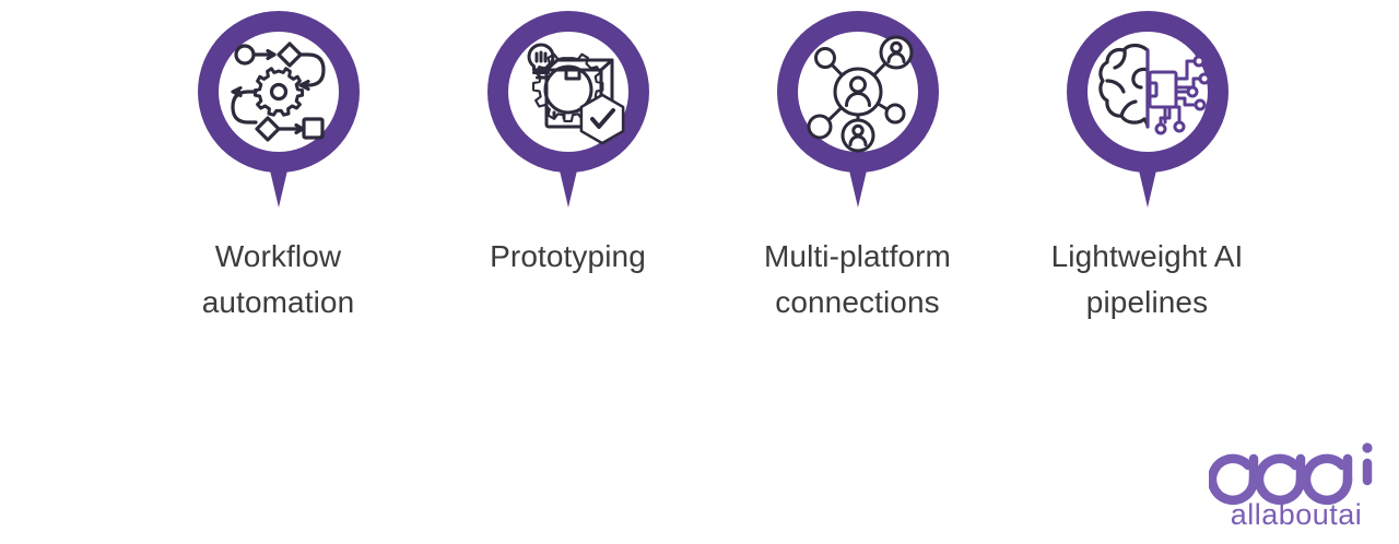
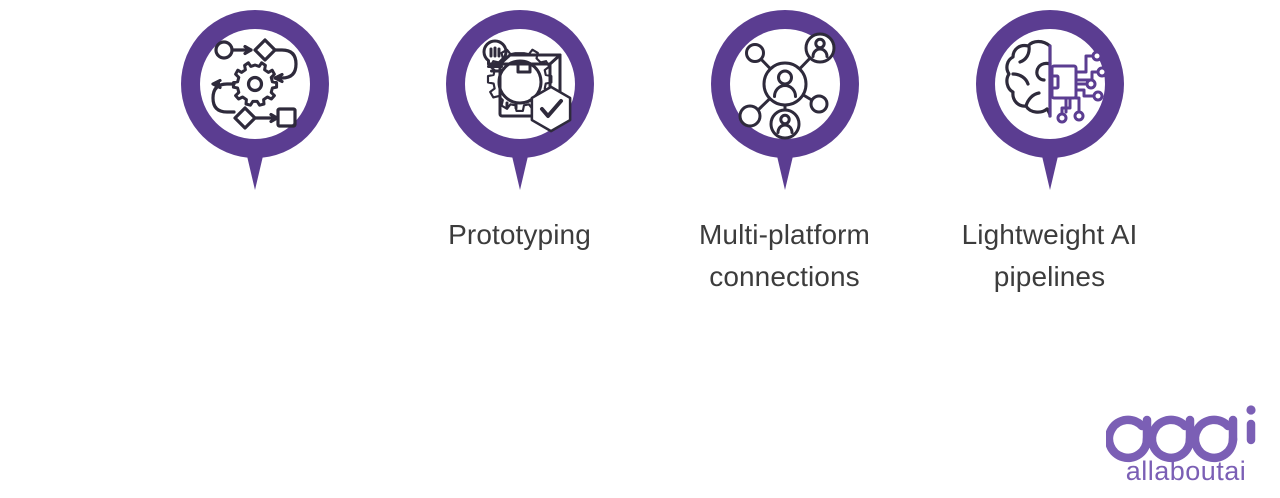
- Workflow
- automation
  Prototyping
  Multi-platform
  connections
  Lightweight AI
  pipelines
  allaboutai
